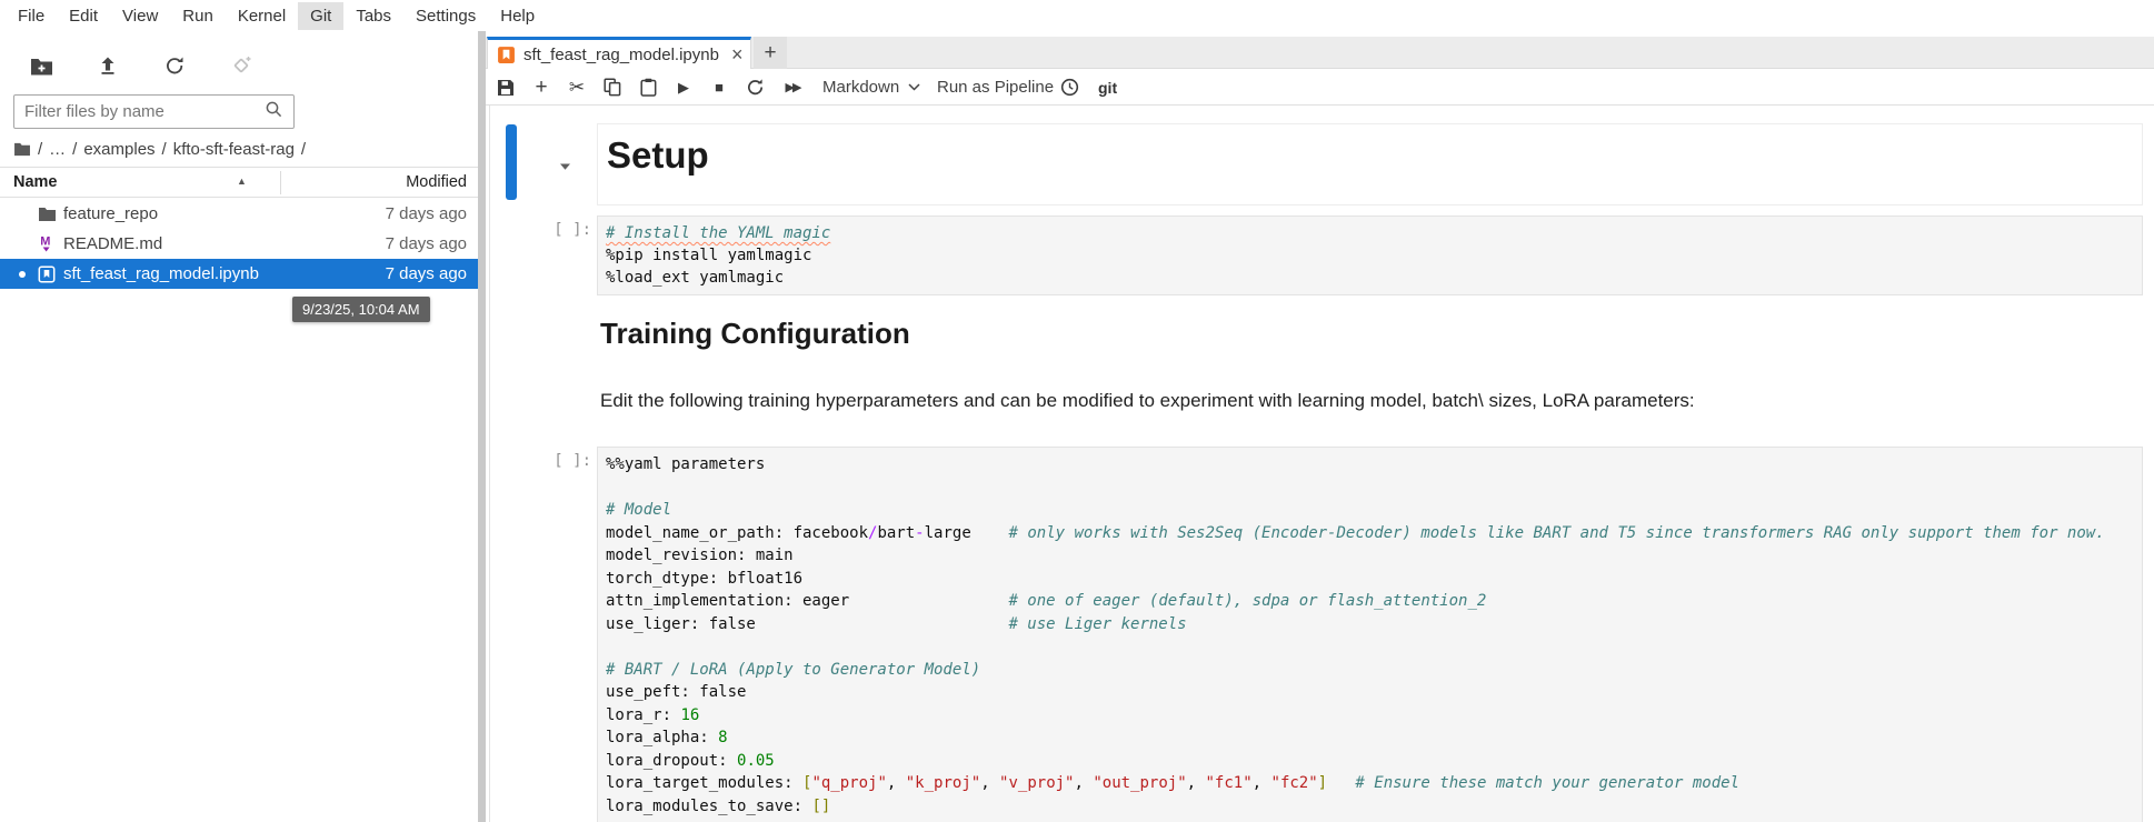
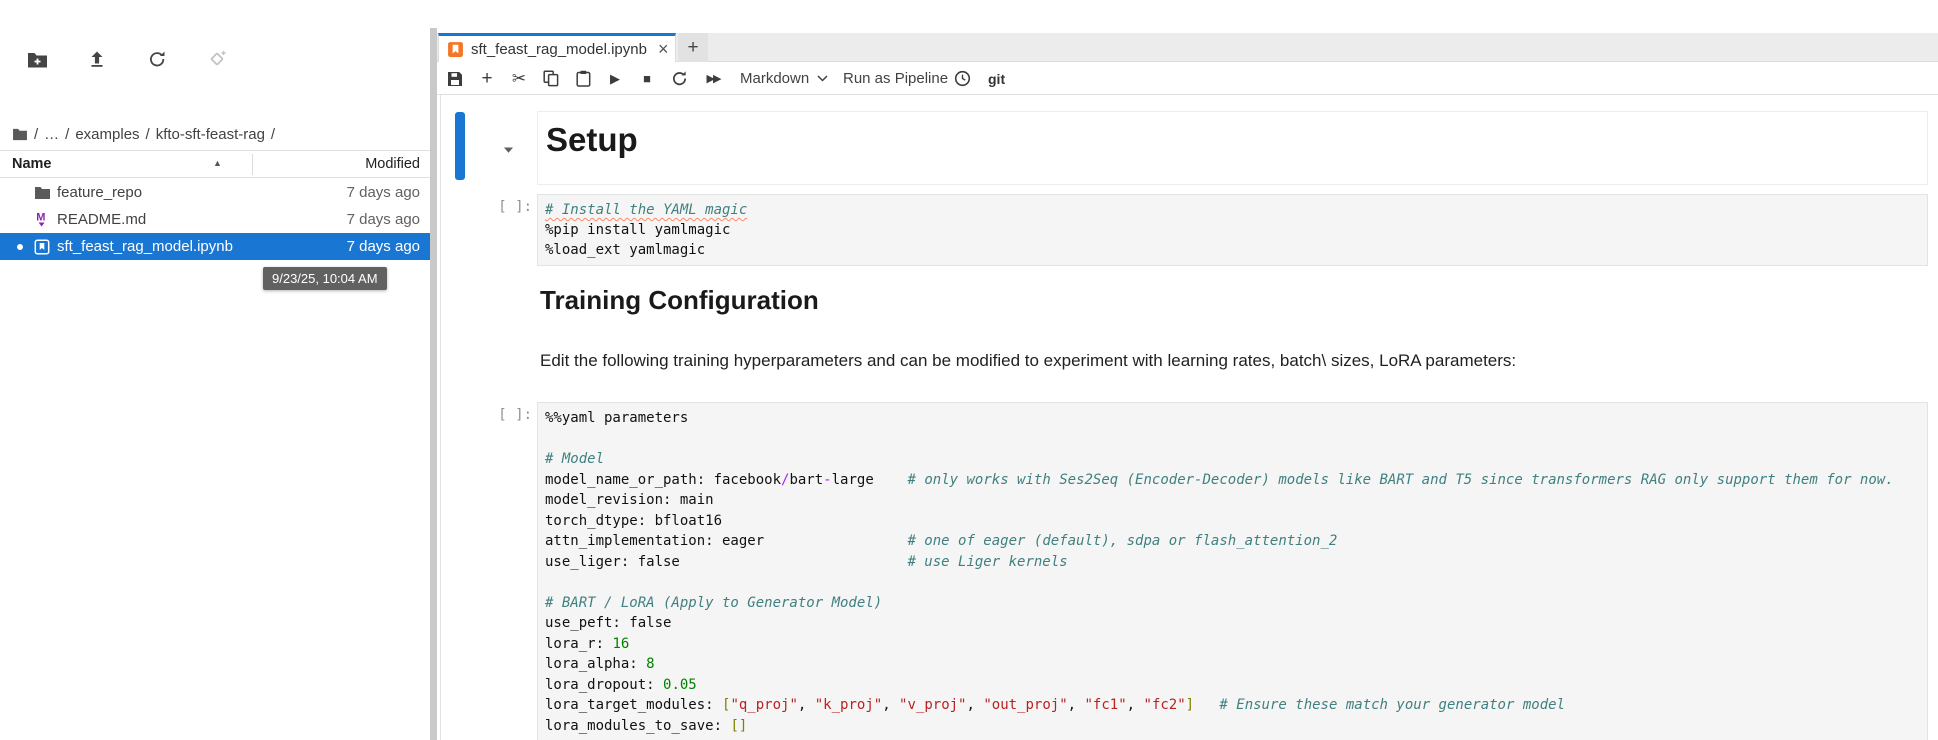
- File
- Edit
- View
- Run
- Kernel
- Git
- Tabs
- Settings
- Help
- Filter files by name
  /
  …
  /
  examples
  /
  kfto-sft-feast-rag
  /
  Name
  ▲
  Modified
  feature_repo
  7 days ago
  M
  README.md
  7 days ago
  sft_feast_rag_model.ipynb
  7 days ago
  9/23/25, 10:04 AM
  sft_feast_rag_model.ipynb
  ×
  +
  +
  ✂
  ▶
  ■
  ▶▶
  Markdown
  Run as Pipeline
  git
  Setup
  [ ]:
  # Install the YAML magic %pip install yamlmagic %load_ext yamlmagic
  Training Configuration
- Edit the following training hyperparameters and can be modified to experiment with learning model, batch\ sizes, LoRA parameters:
+ Edit the following training hyperparameters and can be modified to experiment with learning rates, batch\ sizes, LoRA parameters:
  [ ]:
  %%yaml parameters # Model model_name_or_path: facebook/bart-large # only works with Ses2Seq (Encoder-Decoder) models like BART and T5 since transformers RAG only support them for now. model_revision: main torch_dtype: bfloat16 attn_implementation: eager # one of eager (default), sdpa or flash_attention_2 use_liger: false # use Liger kernels # BART / LoRA (Apply to Generator Model) use_peft: false lora_r: 16 lora_alpha: 8 lora_dropout: 0.05 lora_target_modules: ["q_proj", "k_proj", "v_proj", "out_proj", "fc1", "fc2"] # Ensure these match your generator model lora_modules_to_save: []
